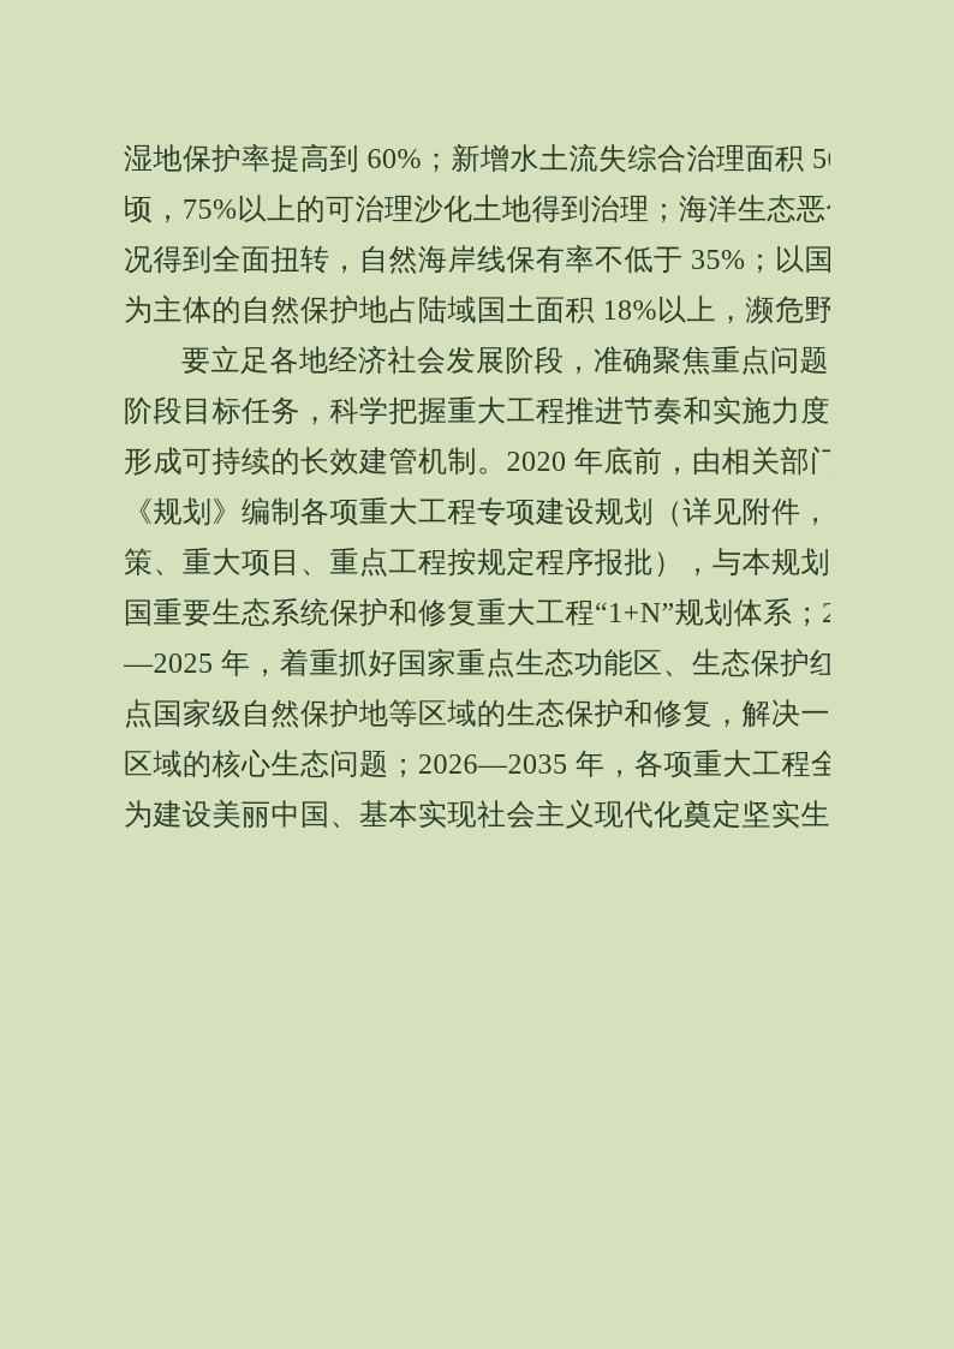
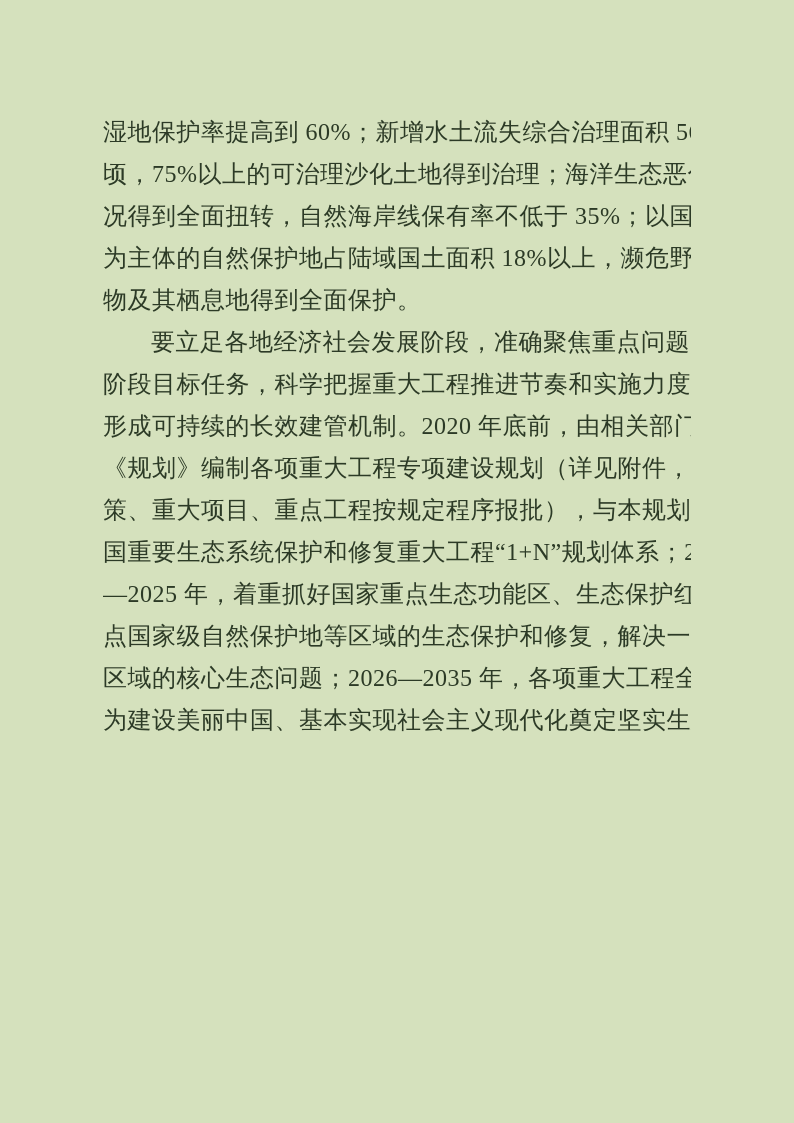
  湿地保护率提高到 60%；新增水土流失综合治理面积 5
  顷，75%以上的可治理沙化土地得到治理；海洋生态恶
  况得到全面扭转，自然海岸线保有率不低于 35%；以国
  为主体的自然保护地占陆域国土面积 18%以上，濒危野
+ 物及其栖息地得到全面保护。
  要立足各地经济社会发展阶段，准确聚焦重点问题
  阶段目标任务，科学把握重大工程推进节奏和实施力度
  形成可持续的长效建管机制。2020 年底前，由相关部门
  《规划》编制各项重大工程专项建设规划（详见附件，
  策、重大项目、重点工程按规定程序报批），与本规划
  国重要生态系统保护和修复重大工程“1+N”规划体系；2
  —2025 年，着重抓好国家重点生态功能区、生态保护红
  点国家级自然保护地等区域的生态保护和修复，解决一
  区域的核心生态问题；2026—2035 年，各项重大工程全
  为建设美丽中国、基本实现社会主义现代化奠定坚实生
